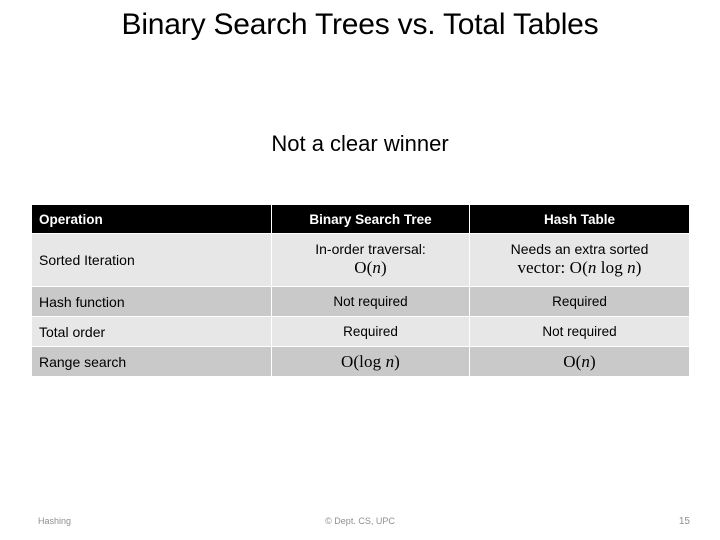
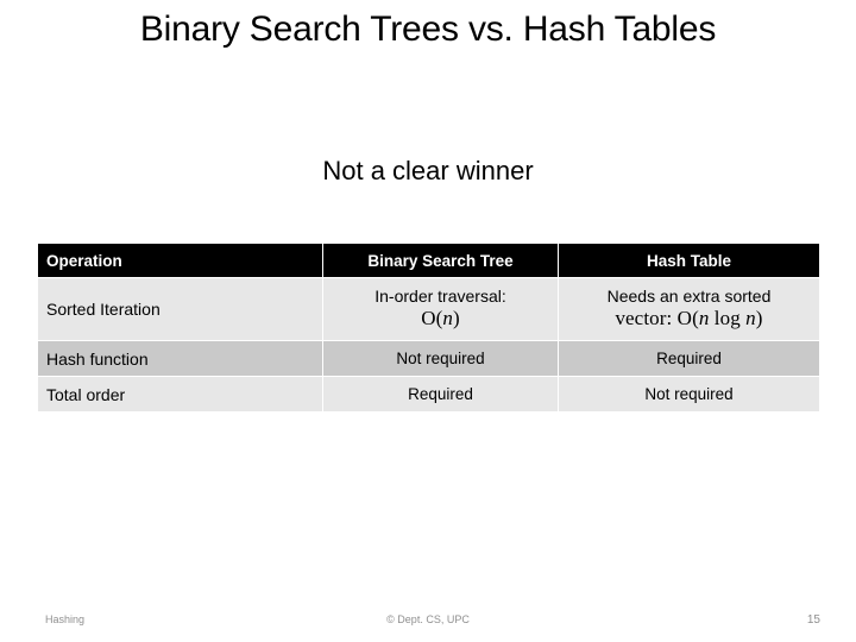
- Binary Search Trees vs. Total Tables
+ Binary Search Trees vs. Hash Tables
  Not a clear winner
  Operation	Binary Search Tree	Hash Table
  Sorted Iteration	In-order traversal: O(n)	Needs an extra sorted vector: O(n log n)
  Hash function	Not required	Required
  Total order	Required	Not required
- Range search	O(log n)	O(n)
  Hashing
  © Dept. CS, UPC
  15
